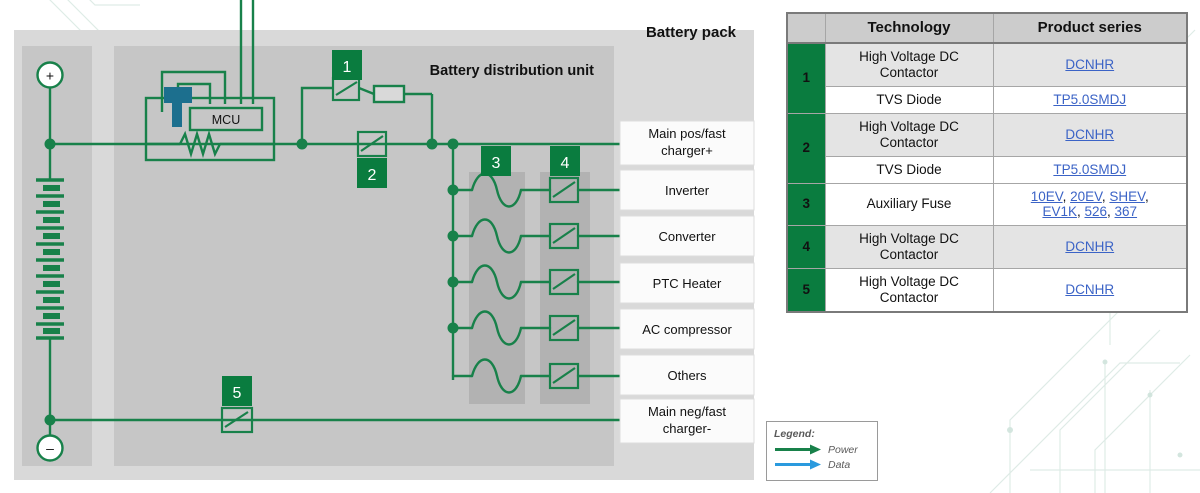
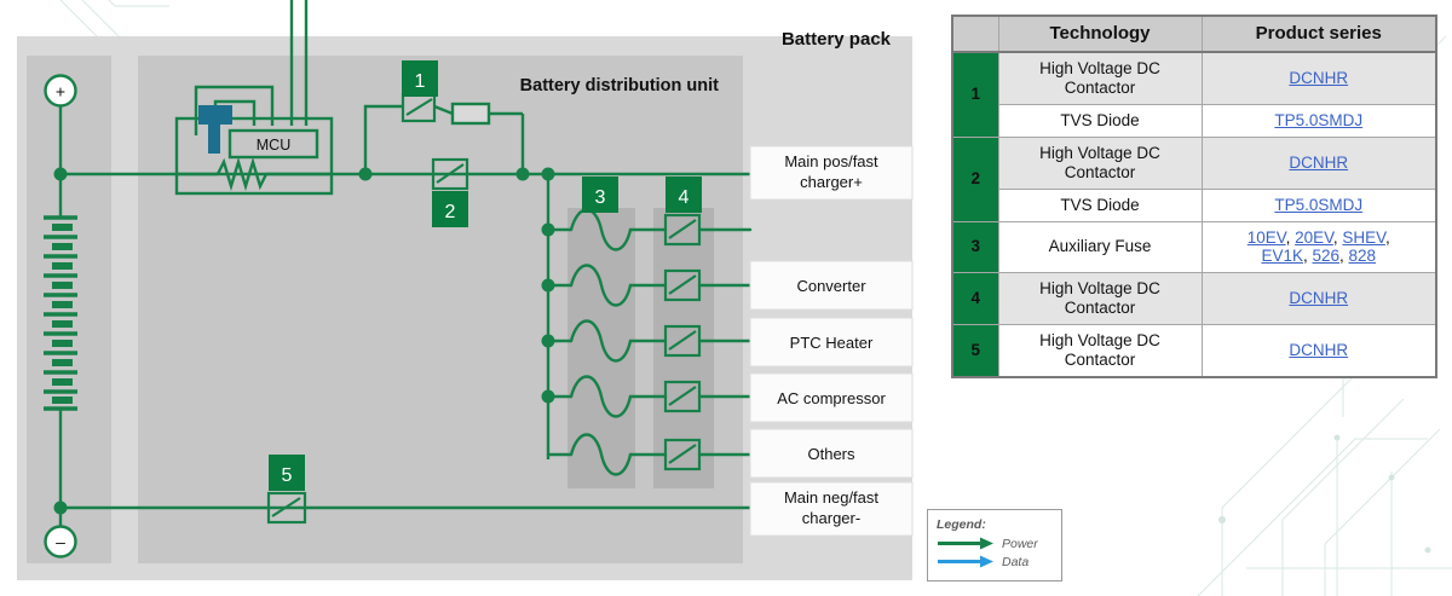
  Battery pack
  Battery distribution unit
  +
  –
  MCU
  1
  2
  3
  4
  5
  Main pos/fast
  charger+
- Inverter
  Converter
  PTC Heater
  AC compressor
  Others
  Main neg/fast
  charger-
  	Technology	Product series
  1	High Voltage DC Contactor	DCNHR
  TVS Diode	TP5.0SMDJ
  2	High Voltage DC Contactor	DCNHR
  TVS Diode	TP5.0SMDJ
- 3	Auxiliary Fuse	10EV, 20EV, SHEV, EV1K, 526, 367
+ 3	Auxiliary Fuse	10EV, 20EV, SHEV, EV1K, 526, 828
  4	High Voltage DC Contactor	DCNHR
  5	High Voltage DC Contactor	DCNHR
  Legend:
  Power
  Data
